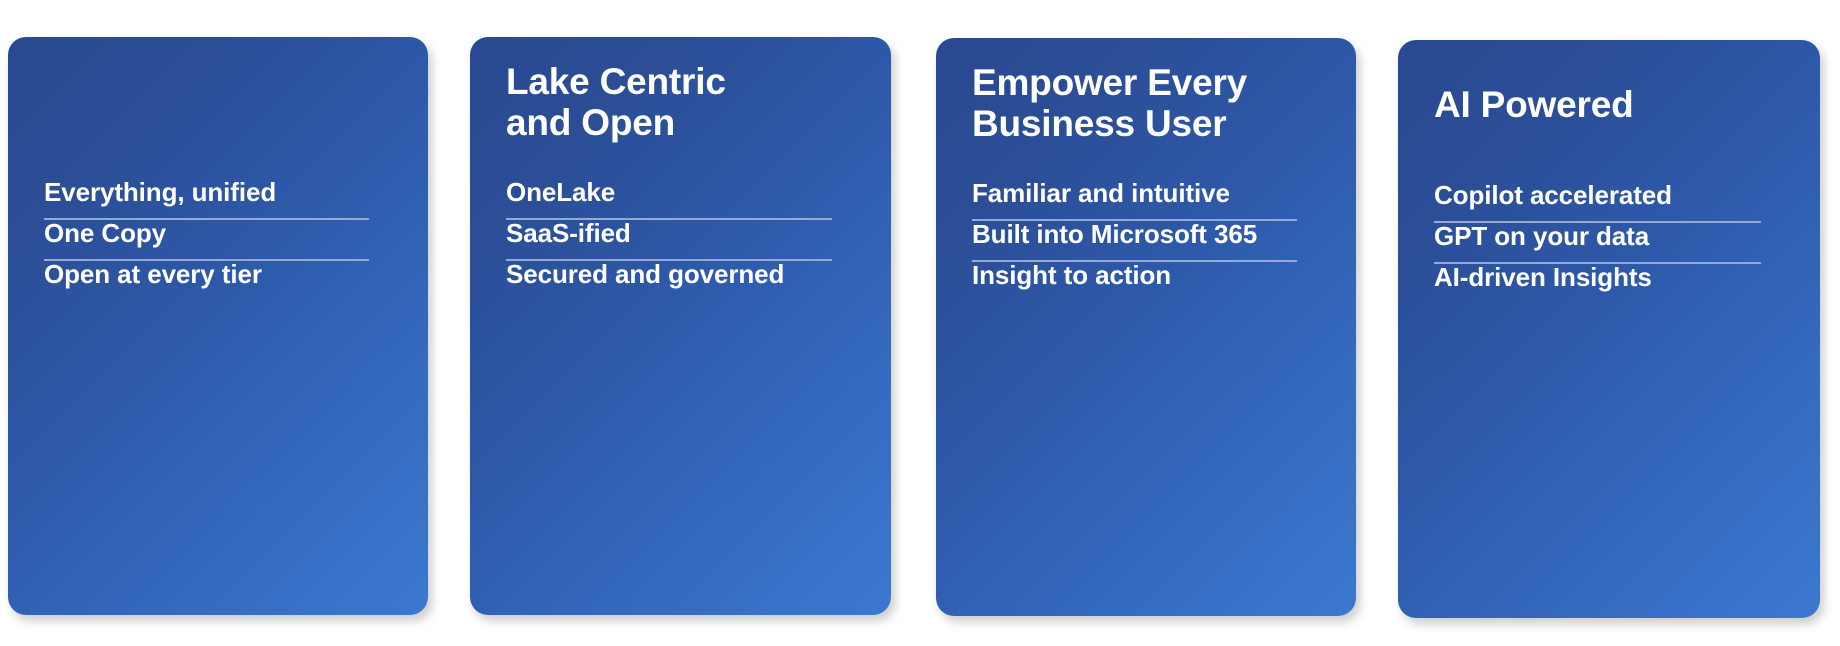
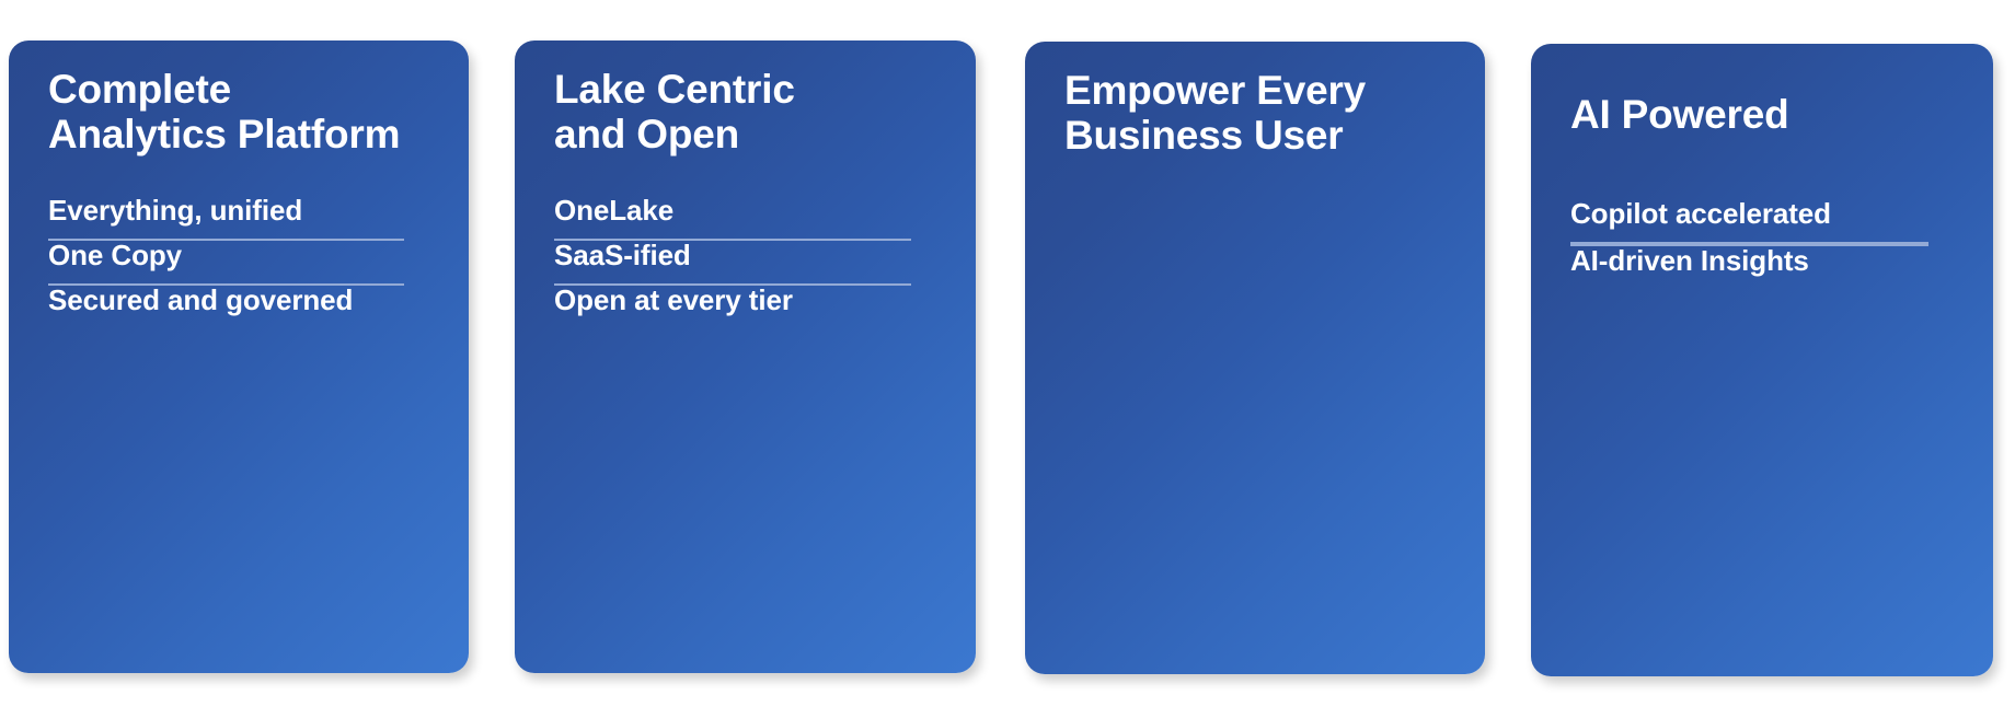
+ Complete
+ Analytics Platform
  Everything, unified
  One Copy
- Open at every tier
+ Secured and governed
  Lake Centric
  and Open
  OneLake
  SaaS-ified
- Secured and governed
+ Open at every tier
  Empower Every
  Business User
- Familiar and intuitive
- Built into Microsoft 365
- Insight to action
  AI Powered
  Copilot accelerated
- GPT on your data
  AI-driven Insights
